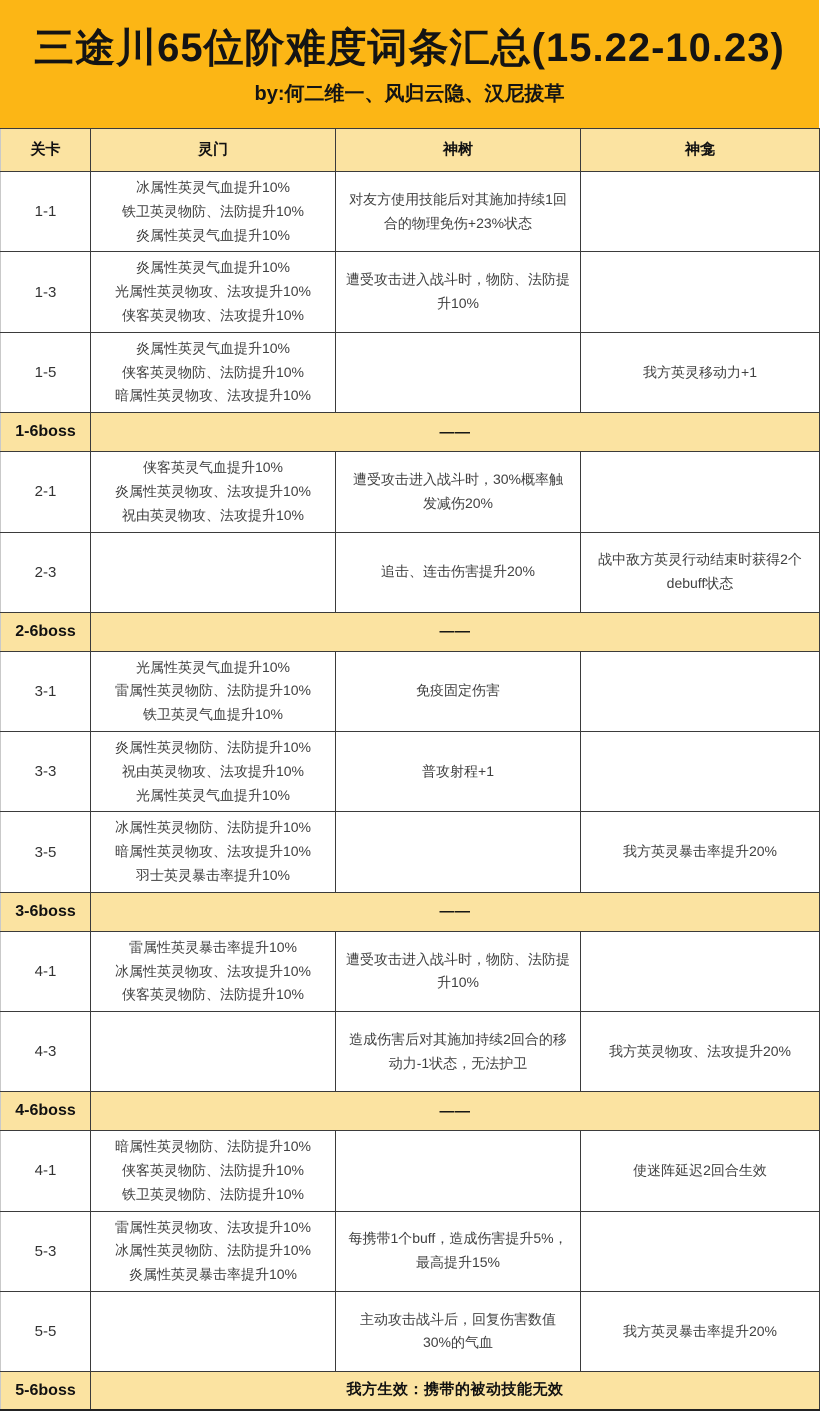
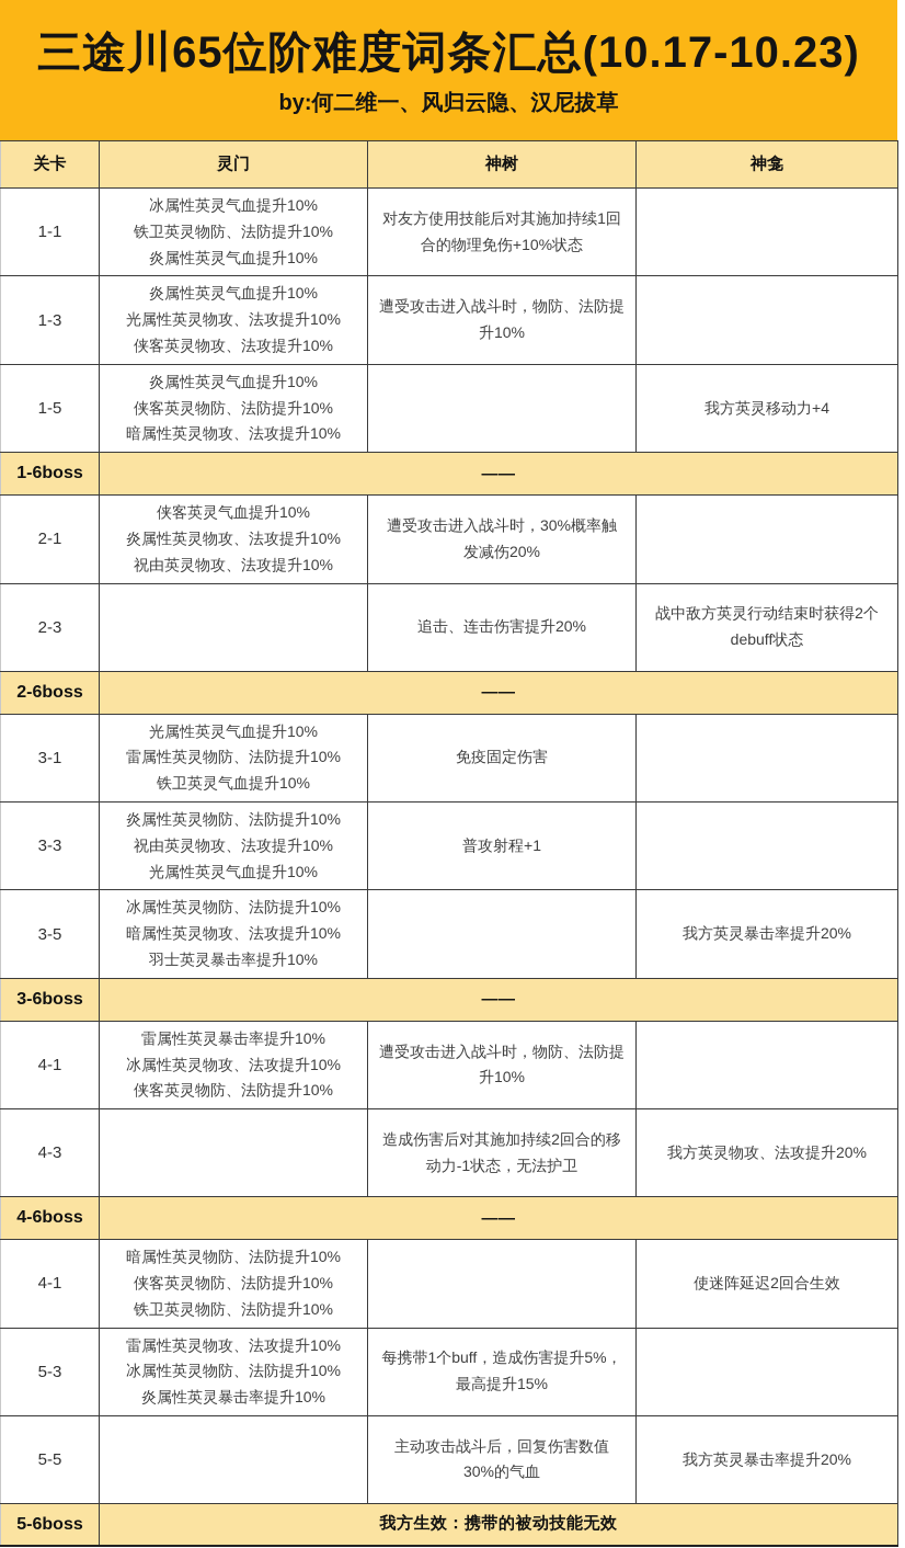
- 三途川65位阶难度词条汇总(15.22-10.23)
+ 三途川65位阶难度词条汇总(10.17-10.23)
  by:何二维一、风归云隐、汉尼拔草
  关卡	灵门	神树	神龛
- 1-1	冰属性英灵气血提升10%铁卫英灵物防、法防提升10%炎属性英灵气血提升10%	对友方使用技能后对其施加持续1回合的物理免伤+23%状态
+ 1-1	冰属性英灵气血提升10%铁卫英灵物防、法防提升10%炎属性英灵气血提升10%	对友方使用技能后对其施加持续1回合的物理免伤+10%状态
  1-3	炎属性英灵气血提升10%光属性英灵物攻、法攻提升10%侠客英灵物攻、法攻提升10%	遭受攻击进入战斗时，物防、法防提升10%
- 1-5	炎属性英灵气血提升10%侠客英灵物防、法防提升10%暗属性英灵物攻、法攻提升10%		我方英灵移动力+1
+ 1-5	炎属性英灵气血提升10%侠客英灵物防、法防提升10%暗属性英灵物攻、法攻提升10%		我方英灵移动力+4
  1-6boss	——
  2-1	侠客英灵气血提升10%炎属性英灵物攻、法攻提升10%祝由英灵物攻、法攻提升10%	遭受攻击进入战斗时，30%概率触发减伤20%
  2-3		追击、连击伤害提升20%	战中敌方英灵行动结束时获得2个debuff状态
  2-6boss	——
  3-1	光属性英灵气血提升10%雷属性英灵物防、法防提升10%铁卫英灵气血提升10%	免疫固定伤害
  3-3	炎属性英灵物防、法防提升10%祝由英灵物攻、法攻提升10%光属性英灵气血提升10%	普攻射程+1
  3-5	冰属性英灵物防、法防提升10%暗属性英灵物攻、法攻提升10%羽士英灵暴击率提升10%		我方英灵暴击率提升20%
  3-6boss	——
  4-1	雷属性英灵暴击率提升10%冰属性英灵物攻、法攻提升10%侠客英灵物防、法防提升10%	遭受攻击进入战斗时，物防、法防提升10%
  4-3		造成伤害后对其施加持续2回合的移动力-1状态，无法护卫	我方英灵物攻、法攻提升20%
  4-6boss	——
  4-1	暗属性英灵物防、法防提升10%侠客英灵物防、法防提升10%铁卫英灵物防、法防提升10%		使迷阵延迟2回合生效
  5-3	雷属性英灵物攻、法攻提升10%冰属性英灵物防、法防提升10%炎属性英灵暴击率提升10%	每携带1个buff，造成伤害提升5%，最高提升15%
  5-5		主动攻击战斗后，回复伤害数值30%的气血	我方英灵暴击率提升20%
  5-6boss	我方生效：携带的被动技能无效
